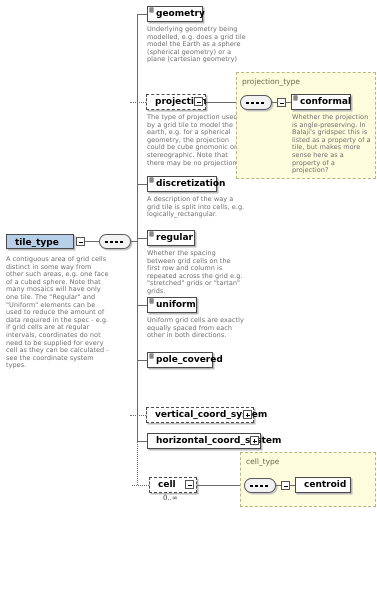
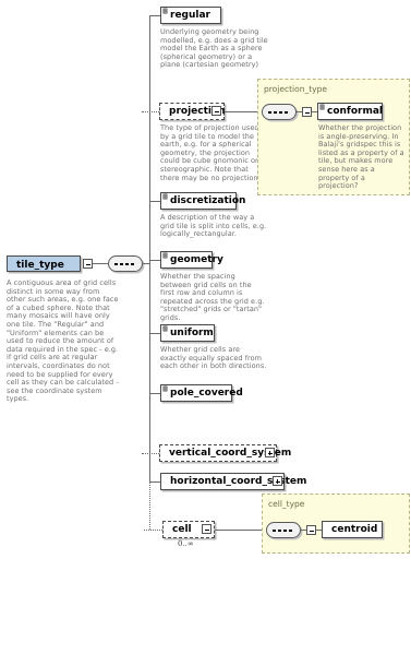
  tile_type
  A contiguous area of grid cells distinct in some way from other such areas, e.g. one face of a cubed sphere. Note that many mosaics will have only one tile. The "Regular" and "Uniform" elements can be used to reduce the amount of data required in the spec - e.g. if grid cells are at regular intervals, coordinates do not need to be supplied for every cell as they can be calculated - see the coordinate system types.
- geometry
+ regular
  Underlying geometry being modelled, e.g. does a grid tile model the Earth as a sphere (spherical geometry) or a plane (cartesian geometry)
  projectin
  The type of projection use by a grid tile to model the earth, e.g. for a spherical geometry, the projection could be cube gnomonic o stereographic. Note that there may be no projection
  projection_type
  conformal
  Whether the projection is angle-preserving. In Balaji's gridspec this is listed as a property of a tile, but makes more sense here as a property of a projection?
  discretization
  A description of the way a grid tile is split into cells, e.g. logically_rectangular.
- regular
+ geometry
  Whether the spacing between grid cells on the first row and column is repeated across the grid e.g. "stretched" grids or "tartan" grids.
  uniform
- Uniform grid cells are exactly equally spaced from each other in both directions.
+ Whether grid cells are exactly equally spaced from each other in both directions.
  pole_covered
  vertical_coord_syem
  horizontal_coord_stem
  cell
  0..∞
  cell_type
  centroid
